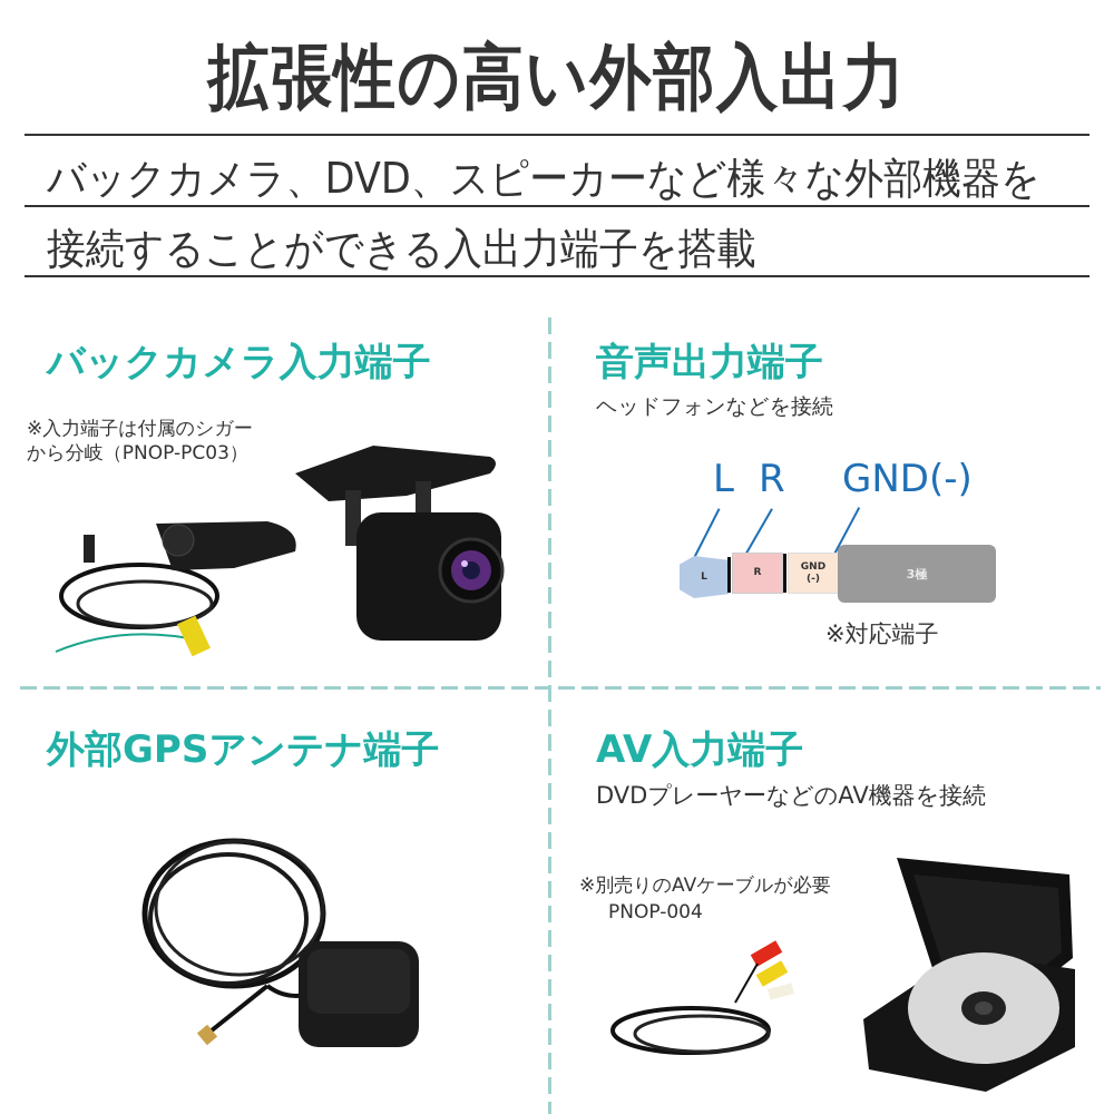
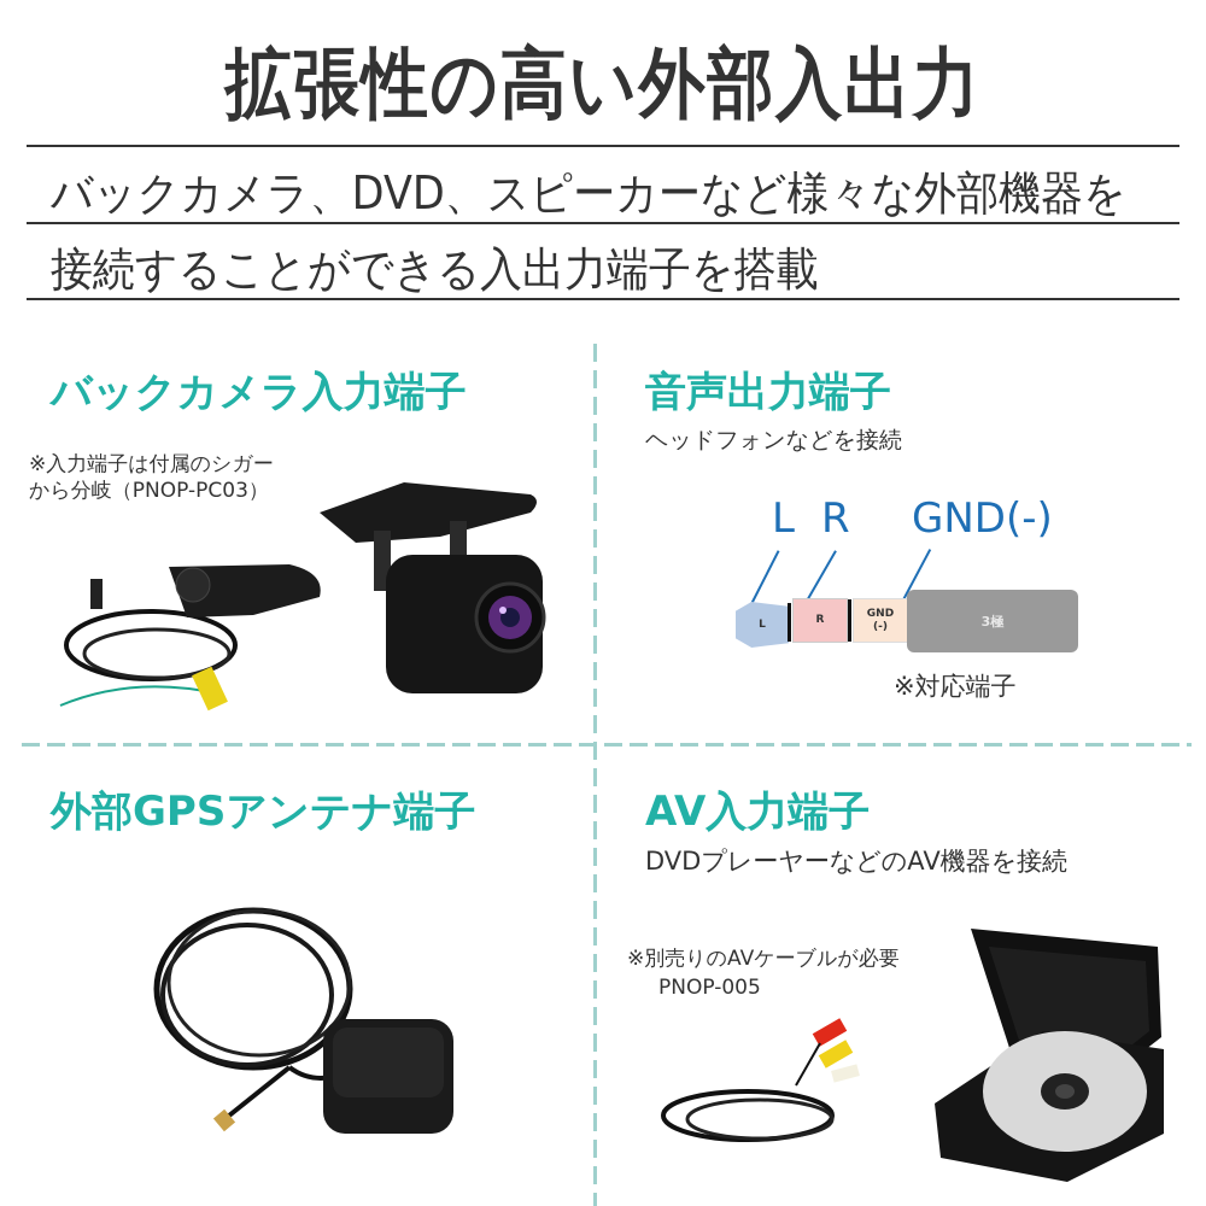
  拡張性の高い外部入出力
  バックカメラ、DVD、スピーカーなど様々な外部機器を
  接続することができる入出力端子を搭載
  バックカメラ入力端子
  ※入力端子は付属のシガー
  から分岐（PNOP-PC03）
  音声出力端子
  ヘッドフォンなどを接続
  L
  R
  GND(-)
  L
  R
  GND
  (-)
  3極
  ※対応端子
  外部GPSアンテナ端子
  AV入力端子
  DVDプレーヤーなどのAV機器を接続
  ※別売りのAVケーブルが必要
- PNOP-004
+ PNOP-005
